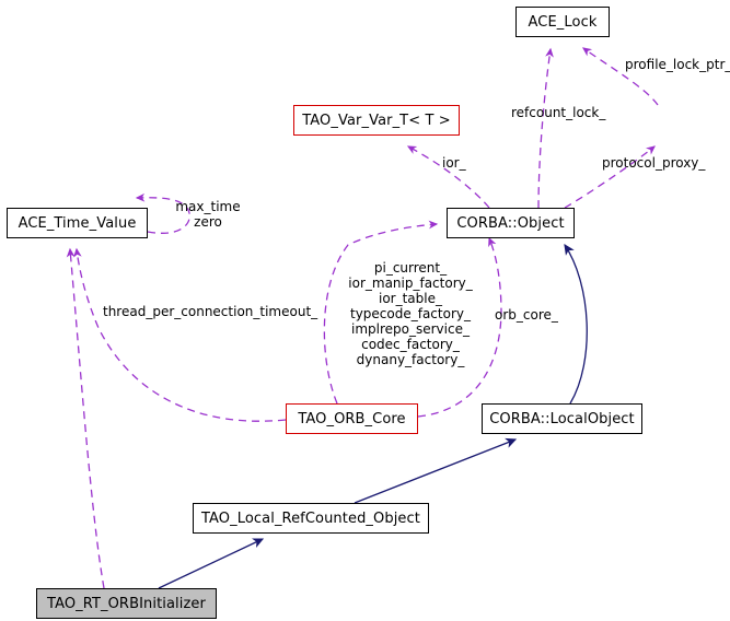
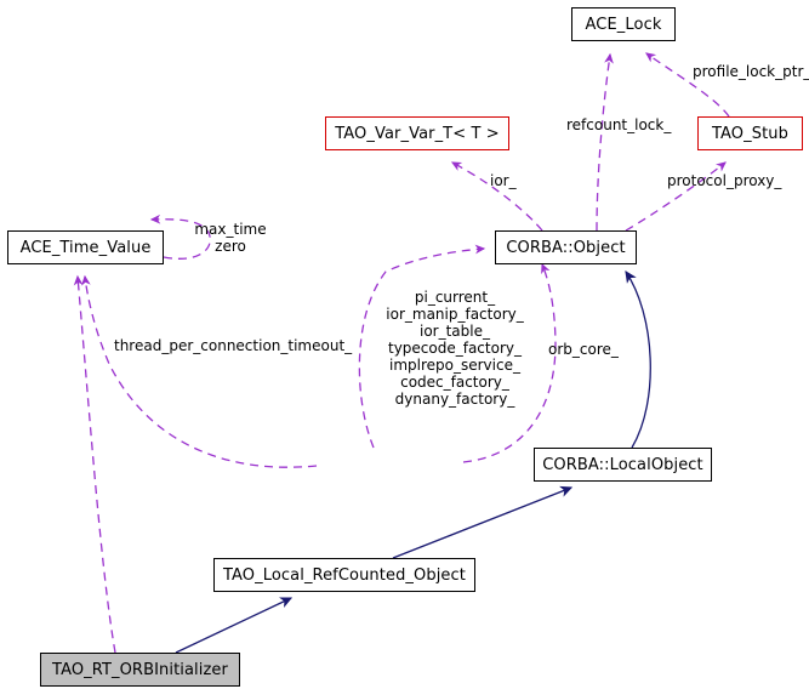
  ACE_Lock
  TAO_Var_Var_T< T >
+ TAO_Stub
  ACE_Time_Value
  CORBA::Object
- TAO_ORB_Core
  CORBA::LocalObject
  TAO_Local_RefCounted_Object
  TAO_RT_ORBInitializer
  profile_lock_ptr_
  refcount_lock_
  protocol_proxy_
  ior_
  max_time
  zero
  orb_core_
  thread_per_connection_timeout_
  pi_current_
  ior_manip_factory_
  ior_table_
  typecode_factory_
  implrepo_service_
  codec_factory_
  dynany_factory_
